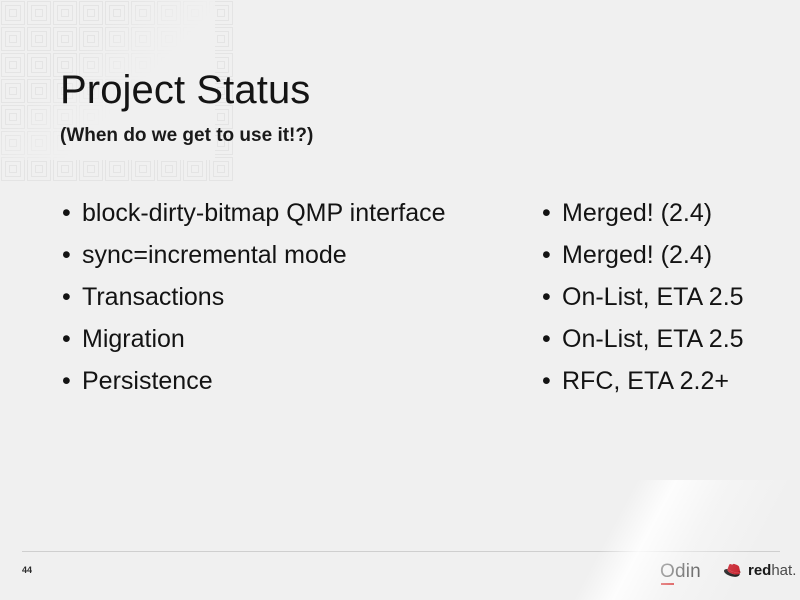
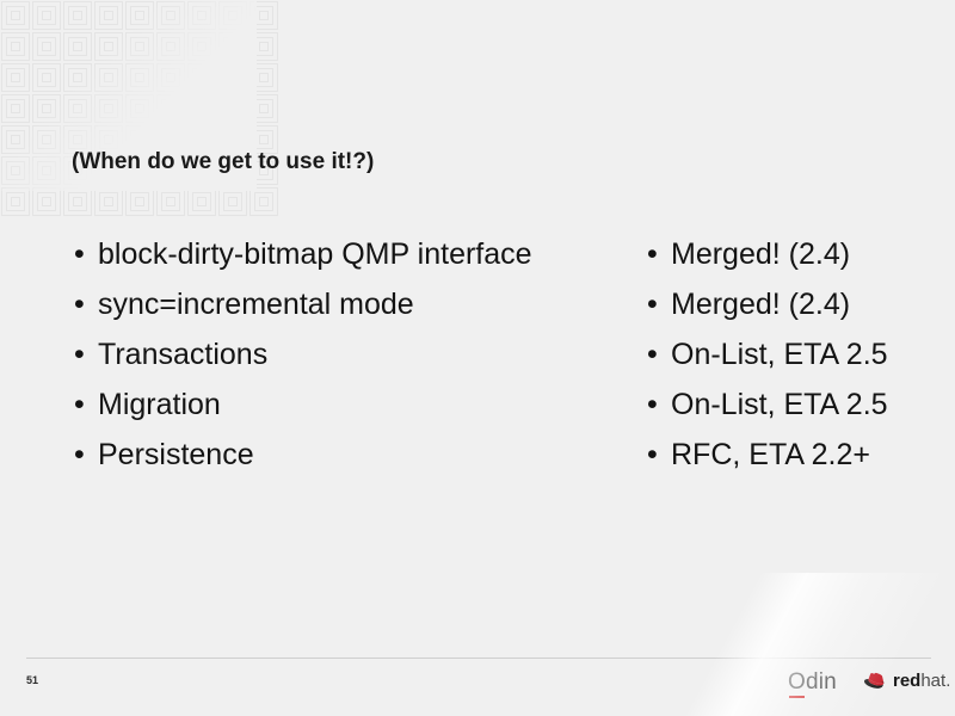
- Project Status
  (When do we get to use it!?)
  •
  block-dirty-bitmap QMP interface
  •
  sync=incremental mode
  •
  Transactions
  •
  Migration
  •
  Persistence
  •
  Merged! (2.4)
  •
  Merged! (2.4)
  •
  On-List, ETA 2.5
  •
  On-List, ETA 2.5
  •
  RFC, ETA 2.2+
- 44
+ 51
